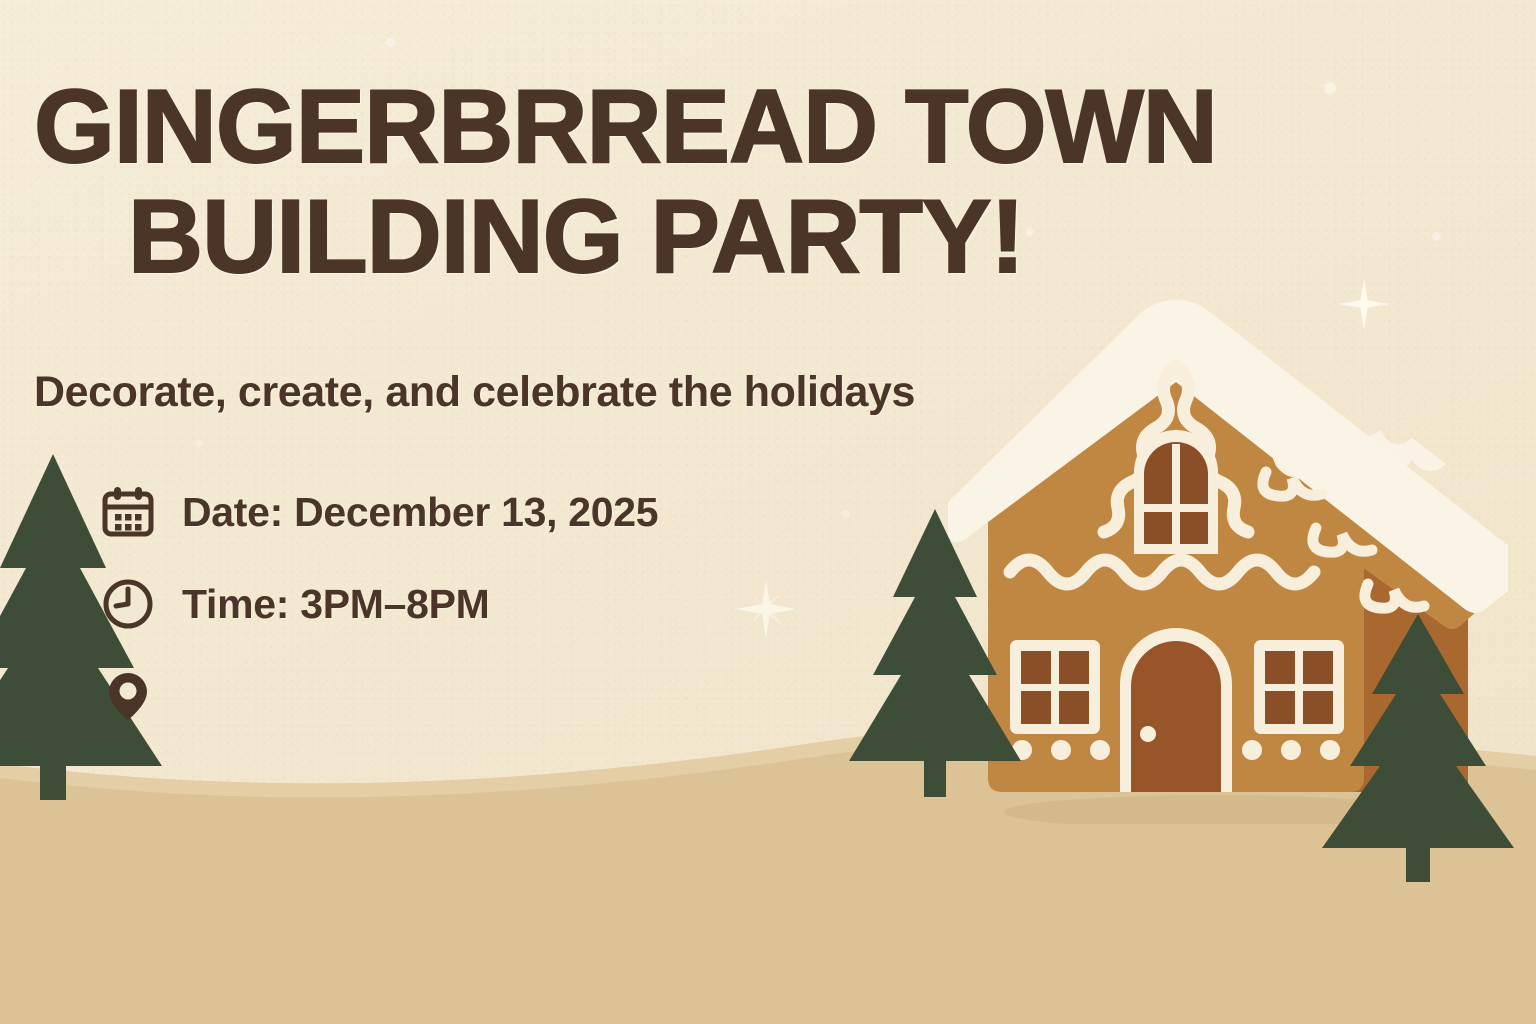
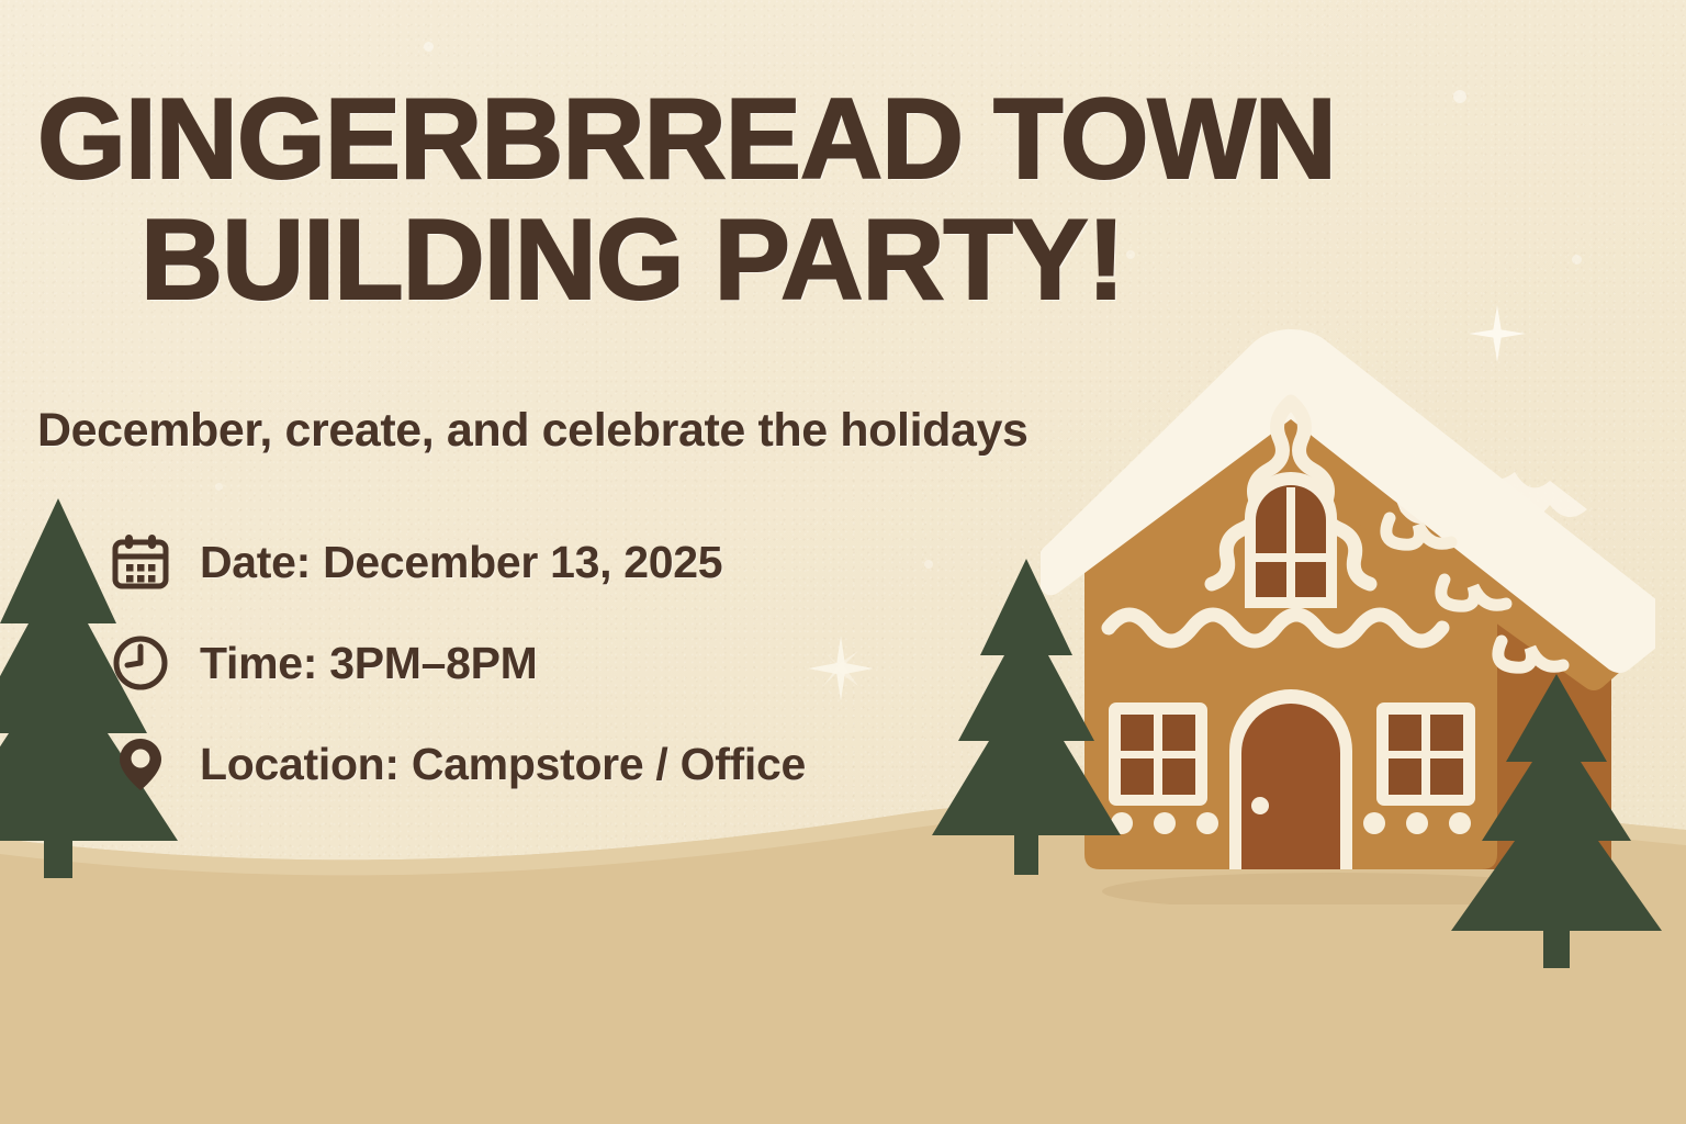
  GINGERBRREAD TOWN
  BUILDING PARTY!
- Decorate, create, and celebrate the holidays
+ December, create, and celebrate the holidays
  Date: December 13, 2025
  Time: 3PM–8PM
+ Location: Campstore / Office
